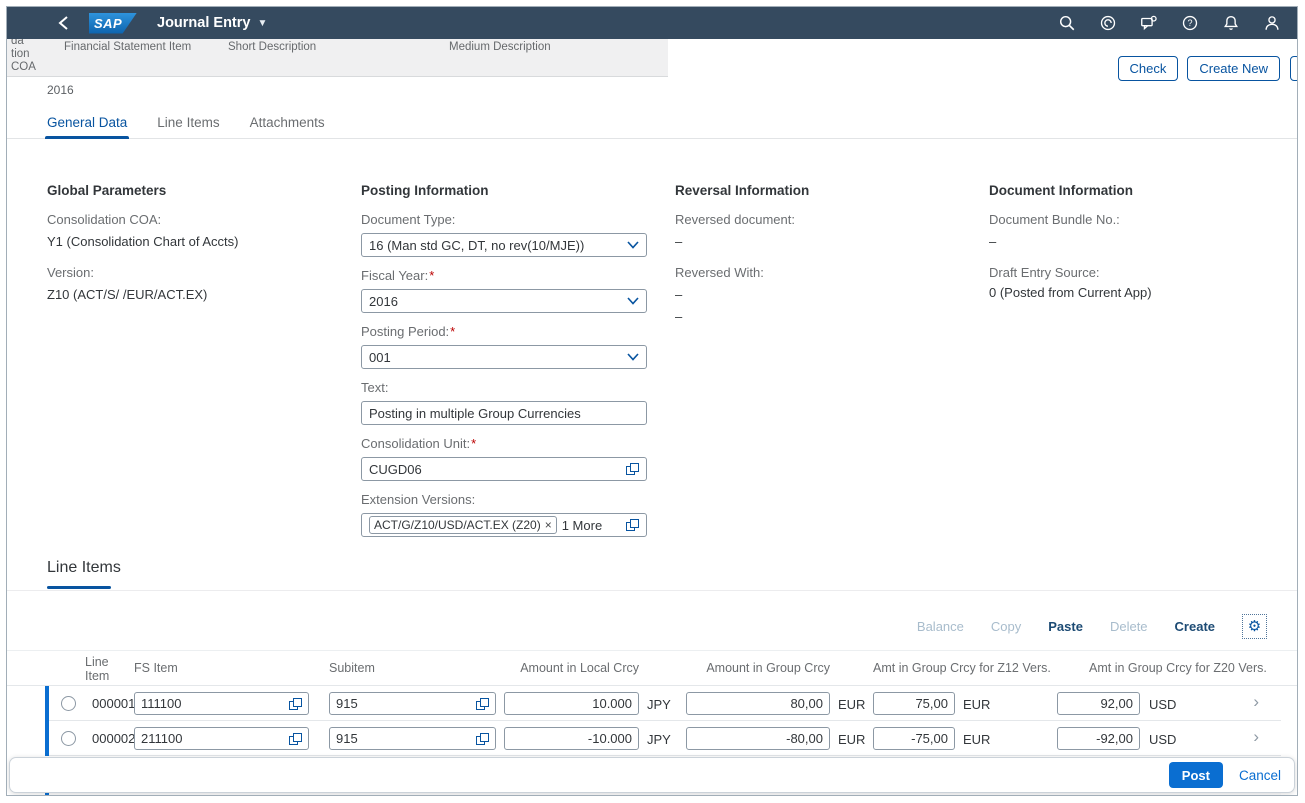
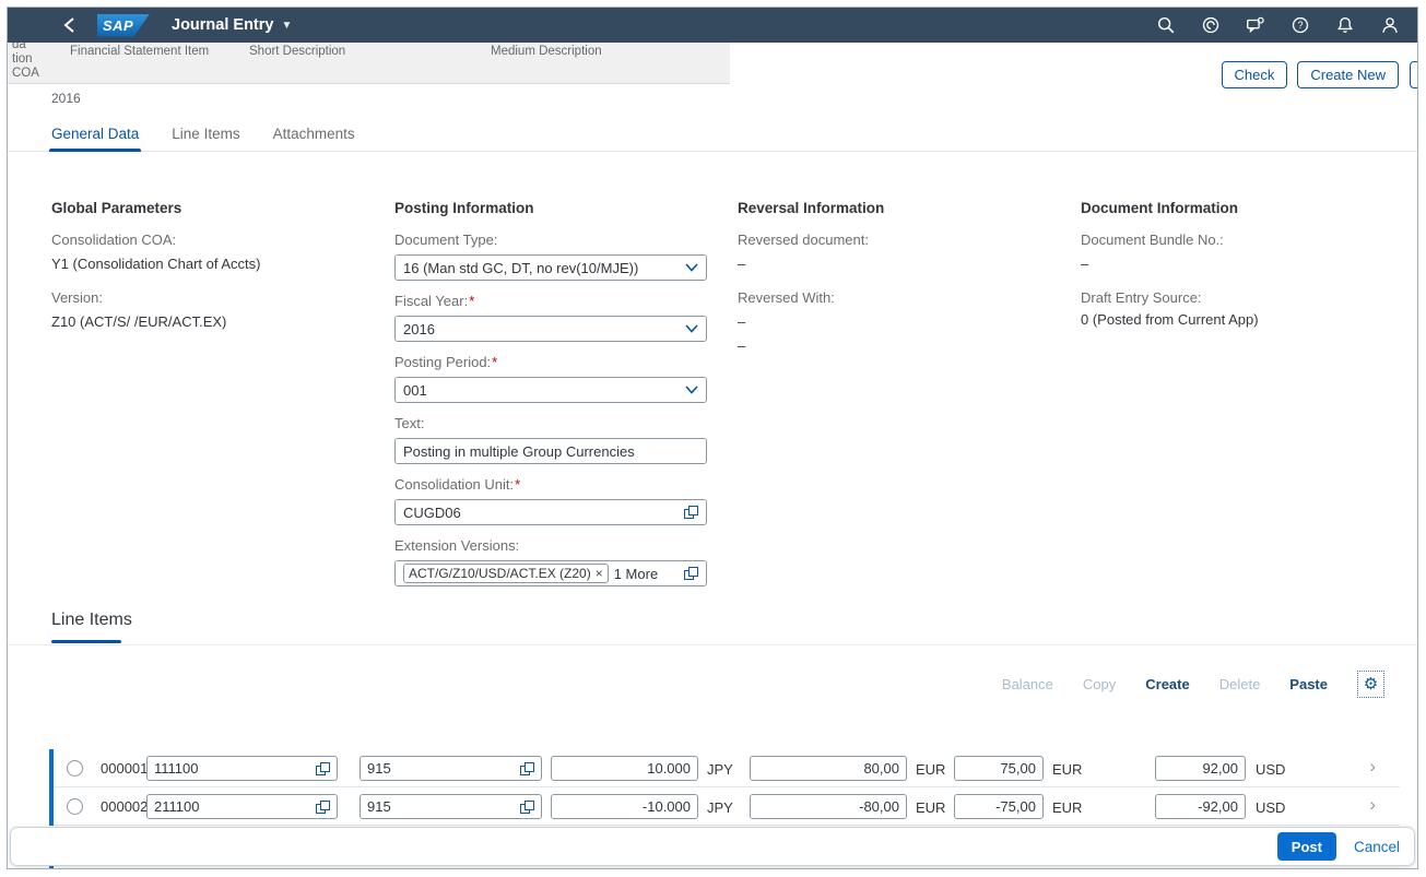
  SAP
  Journal Entry
  ▼
  ?
  da tion COA
  Financial Statement Item
  Short Description
  Medium Description
  2016
  Check
  Create New
  General Data
  Line Items
  Attachments
  Global Parameters
  Consolidation COA:
  Y1 (Consolidation Chart of Accts)
  Version:
  Z10 (ACT/S/ /EUR/ACT.EX)
  Posting Information
  Document Type:
  16 (Man std GC, DT, no rev(10/MJE))
  Fiscal Year:*
  2016
  Posting Period:*
  001
  Text:
  Posting in multiple Group Currencies
  Consolidation Unit:*
  CUGD06
  Extension Versions:
  ACT/G/Z10/USD/ACT.EX (Z20)
  ×
  1 More
  Reversal Information
  Reversed document:
  –
  Reversed With:
  –
  –
  Document Information
  Document Bundle No.:
  –
  Draft Entry Source:
  0 (Posted from Current App)
  Line Items
  Balance
  Copy
- Paste
+ Create
  Delete
- Create
+ Paste
  ⚙
- Line Item
- FS Item
- Subitem
- Amount in Local Crcy
- Amount in Group Crcy
- Amt in Group Crcy for Z12 Vers.
- Amt in Group Crcy for Z20 Vers.
  000001
  111100
  915
  10.000
  JPY
  80,00
  EUR
  75,00
  EUR
  92,00
  USD
  ›
  000002
  211100
  915
  -10.000
  JPY
  -80,00
  EUR
  -75,00
  EUR
  -92,00
  USD
  ›
  Post
  Cancel
